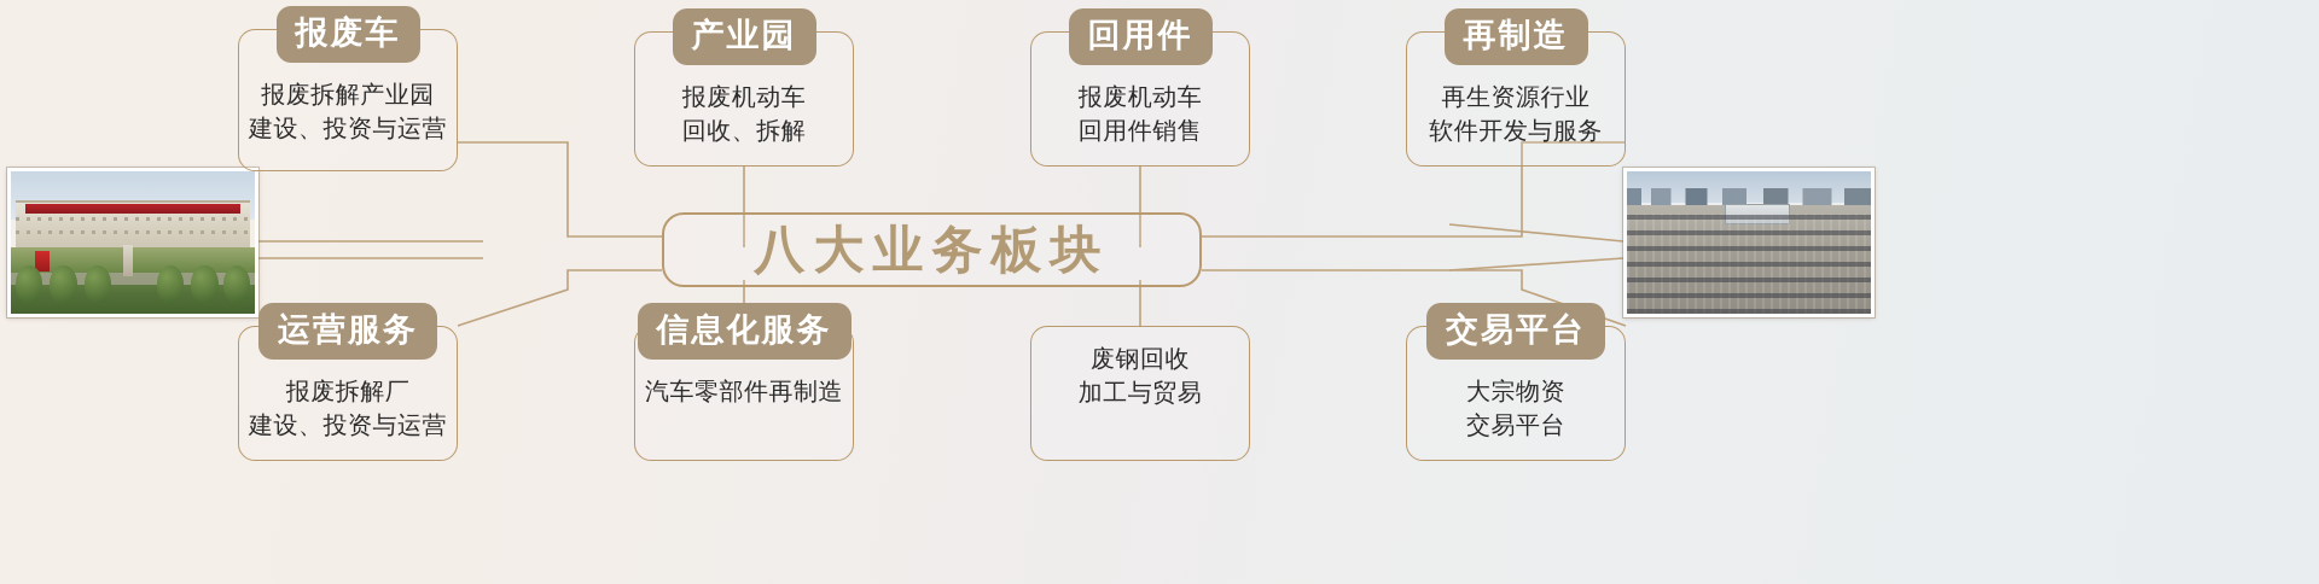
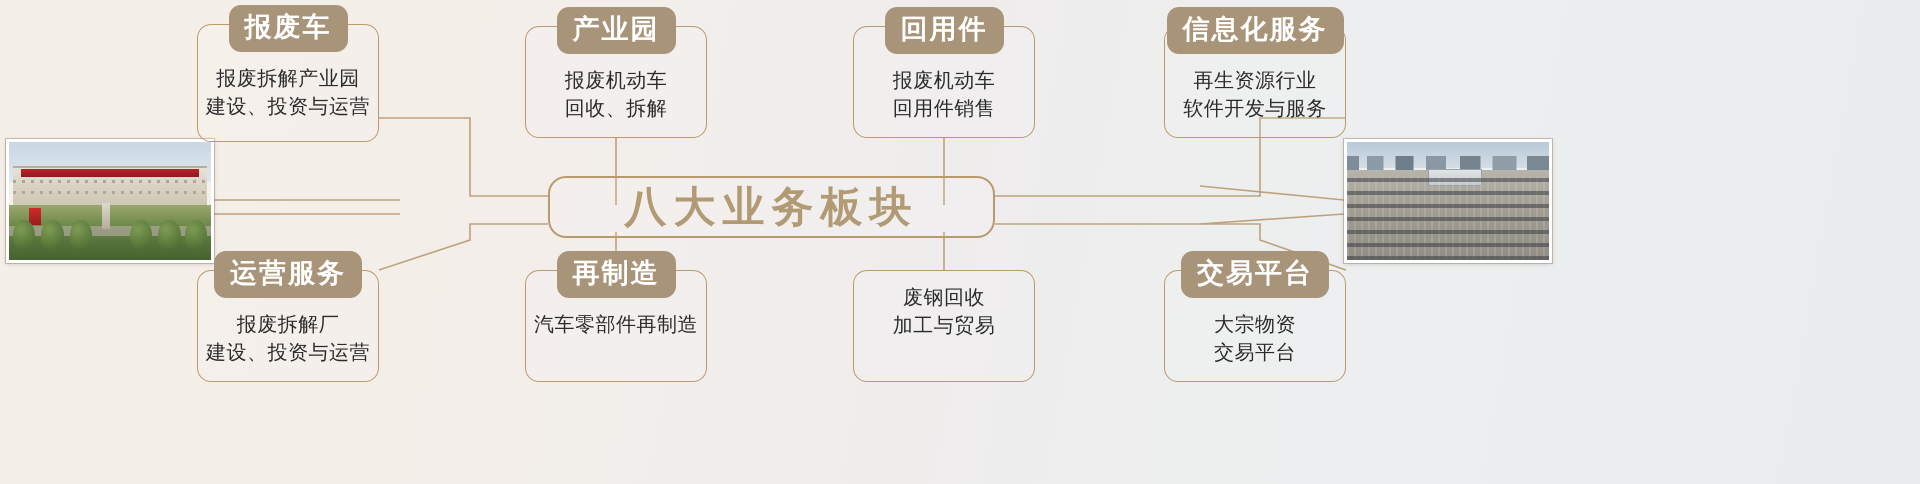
  八大业务板块
  报废车
  报废拆解产业园
  建设、投资与运营
  产业园
  报废机动车
  回收、拆解
  回用件
  报废机动车
  回用件销售
- 再制造
+ 信息化服务
  再生资源行业
  软件开发与服务
  运营服务
  报废拆解厂
  建设、投资与运营
- 信息化服务
+ 再制造
  汽车零部件再制造
  废钢回收
  加工与贸易
  交易平台
  大宗物资
  交易平台
